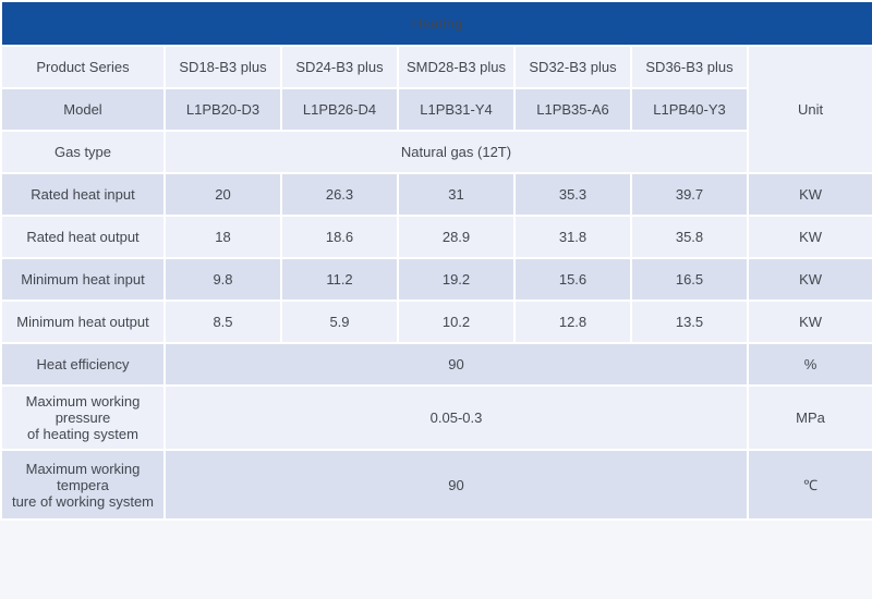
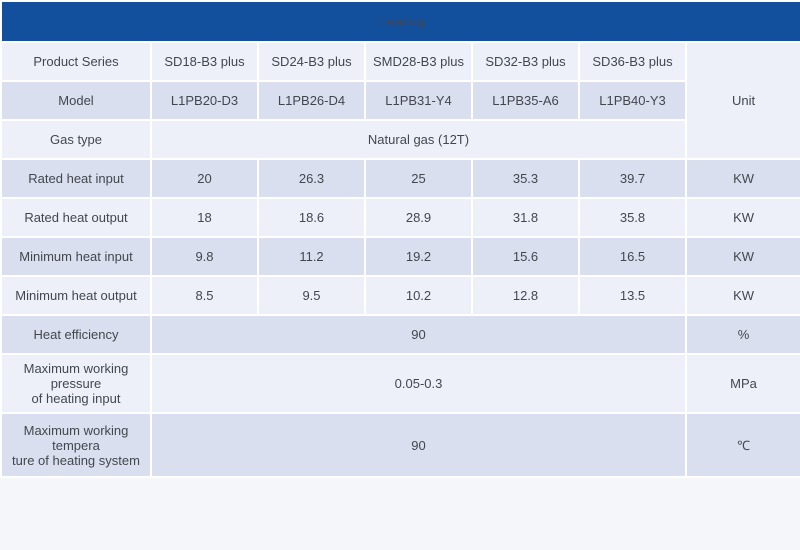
  Heating
  Product Series	SD18-B3 plus	SD24-B3 plus	SMD28-B3 plus	SD32-B3 plus	SD36-B3 plus	Unit
  Model	L1PB20-D3	L1PB26-D4	L1PB31-Y4	L1PB35-A6	L1PB40-Y3
  Gas type	Natural gas (12T)
- Rated heat input	20	26.3	31	35.3	39.7	KW
+ Rated heat input	20	26.3	25	35.3	39.7	KW
  Rated heat output	18	18.6	28.9	31.8	35.8	KW
  Minimum heat input	9.8	11.2	19.2	15.6	16.5	KW
- Minimum heat output	8.5	5.9	10.2	12.8	13.5	KW
+ Minimum heat output	8.5	9.5	10.2	12.8	13.5	KW
  Heat efficiency	90	%
- Maximum working pressure of heating system	0.05-0.3	MPa
+ Maximum working pressure of heating input	0.05-0.3	MPa
- Maximum working tempera ture of working system	90	℃
+ Maximum working tempera ture of heating system	90	℃
